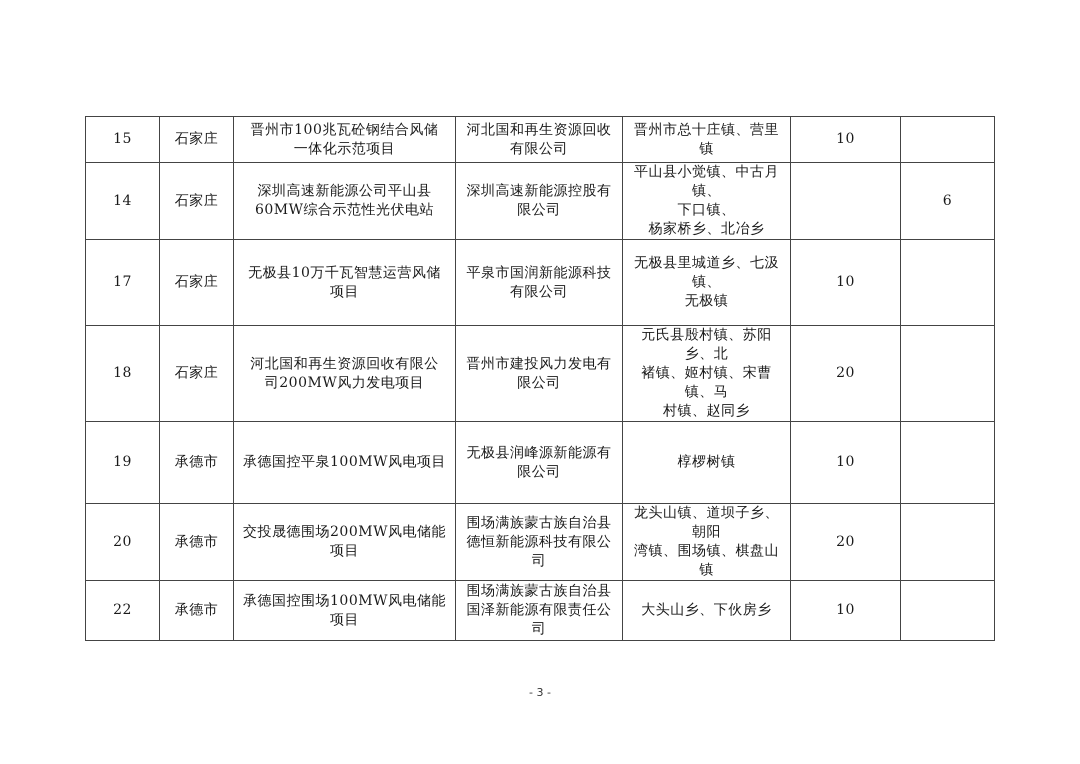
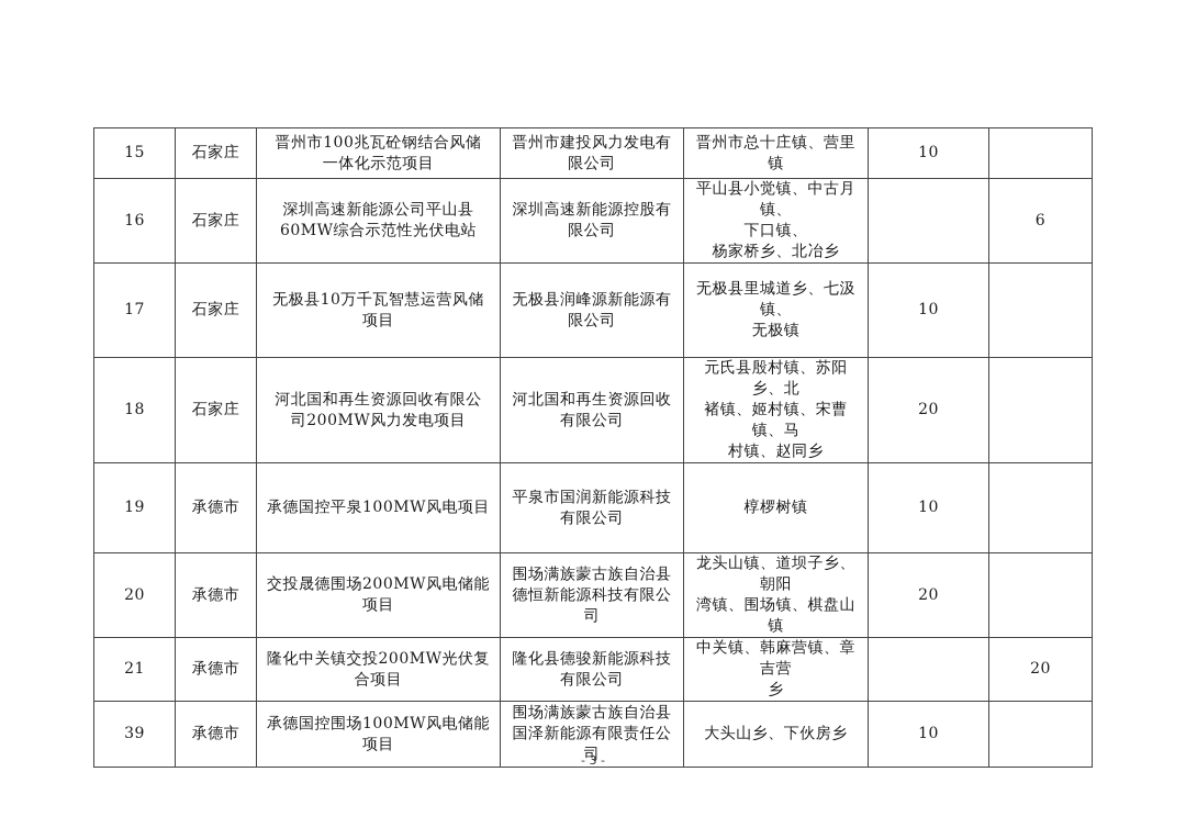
- 15	石家庄	晋州市100兆瓦砼钢结合风储 一体化示范项目	河北国和再生资源回收 有限公司	晋州市总十庄镇、营里镇	10
+ 15	石家庄	晋州市100兆瓦砼钢结合风储 一体化示范项目	晋州市建投风力发电有 限公司	晋州市总十庄镇、营里镇	10
- 14	石家庄	深圳高速新能源公司平山县 60MW综合示范性光伏电站	深圳高速新能源控股有 限公司	平山县小觉镇、中古月镇、 下口镇、 杨家桥乡、北冶乡		6
+ 16	石家庄	深圳高速新能源公司平山县 60MW综合示范性光伏电站	深圳高速新能源控股有 限公司	平山县小觉镇、中古月镇、 下口镇、 杨家桥乡、北冶乡		6
- 17	石家庄	无极县10万千瓦智慧运营风储 项目	平泉市国润新能源科技 有限公司	无极县里城道乡、七汲镇、 无极镇	10
+ 17	石家庄	无极县10万千瓦智慧运营风储 项目	无极县润峰源新能源有 限公司	无极县里城道乡、七汲镇、 无极镇	10
- 18	石家庄	河北国和再生资源回收有限公 司200MW风力发电项目	晋州市建投风力发电有 限公司	元氏县殷村镇、苏阳乡、北 褚镇、姬村镇、宋曹镇、马 村镇、赵同乡	20
+ 18	石家庄	河北国和再生资源回收有限公 司200MW风力发电项目	河北国和再生资源回收 有限公司	元氏县殷村镇、苏阳乡、北 褚镇、姬村镇、宋曹镇、马 村镇、赵同乡	20
- 19	承德市	承德国控平泉100MW风电项目	无极县润峰源新能源有 限公司	椁椤树镇	10
+ 19	承德市	承德国控平泉100MW风电项目	平泉市国润新能源科技 有限公司	椁椤树镇	10
  20	承德市	交投晟德围场200MW风电储能 项目	围场满族蒙古族自治县 德恒新能源科技有限公 司	龙头山镇、道坝子乡、朝阳 湾镇、围场镇、棋盘山镇	20
+ 21	承德市	隆化中关镇交投200MW光伏复 合项目	隆化县德骏新能源科技 有限公司	中关镇、韩麻营镇、章吉营 乡		20
- 22	承德市	承德国控围场100MW风电储能 项目	围场满族蒙古族自治县 国泽新能源有限责任公 司	大头山乡、下伙房乡	10
+ 39	承德市	承德国控围场100MW风电储能 项目	围场满族蒙古族自治县 国泽新能源有限责任公 司	大头山乡、下伙房乡	10
  - 3 -
